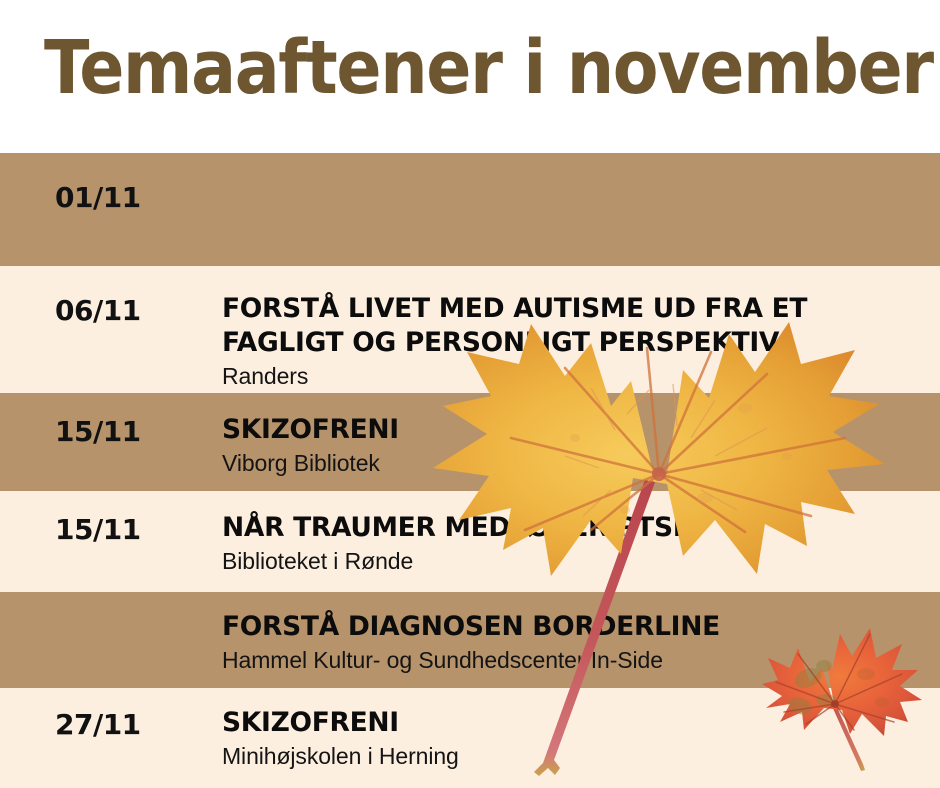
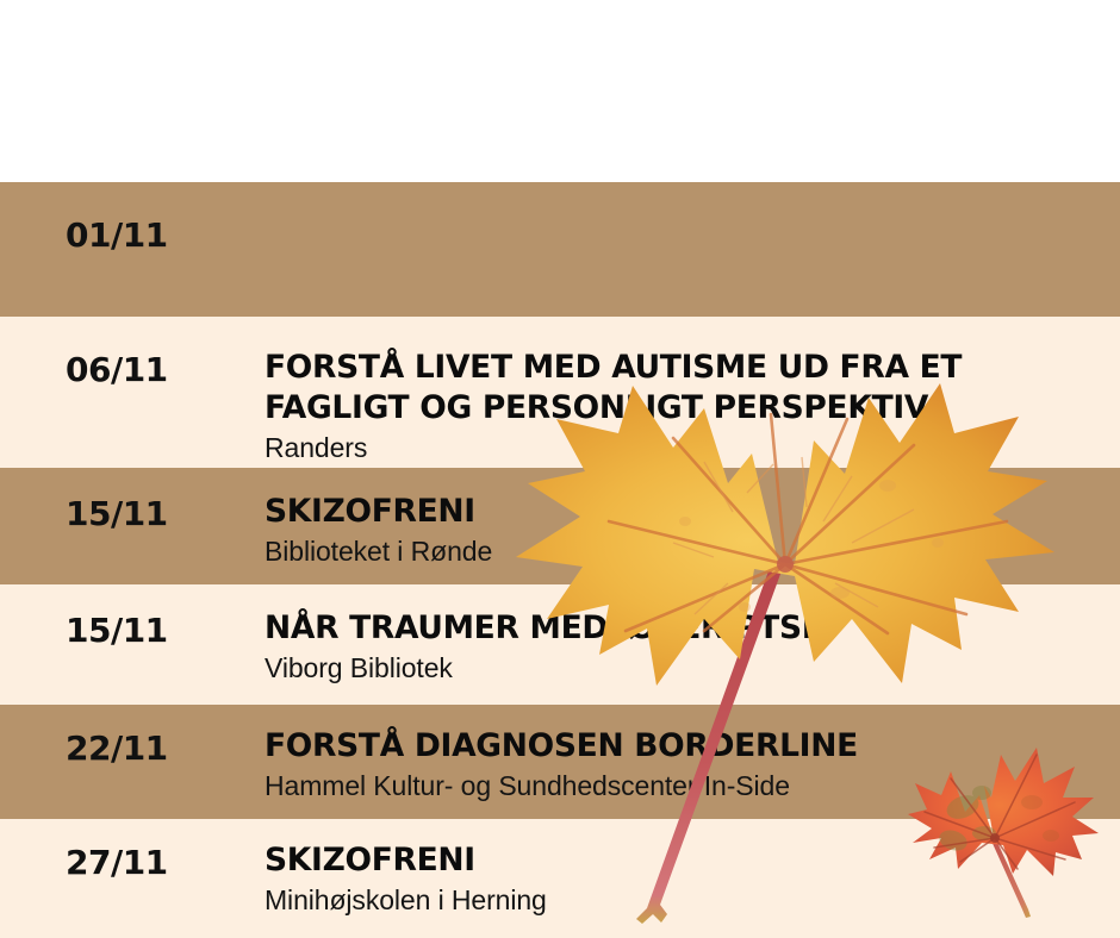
  01/11
  06/11
  FORSTÅ LIVET MED AUTISME UD FRA ET
  FAGLIGT OG PERSONIGT PERSPEKTIV
  Randers
  15/11
  SKIZOFRENI
- Viborg Bibliotek
+ Biblioteket i Rønde
  15/11
  NÅR TRAUMER MED PTS
- Biblioteket i Rønde
+ Viborg Bibliotek
+ 22/11
  FORSTÅ DIAGNOSEN BORDERLINE
  Hammel Kultur- og Sundhedscente In-Side
  27/11
  SKIZOFRENI
  Minihøjskolen i Herning
- Temaaftener i november
